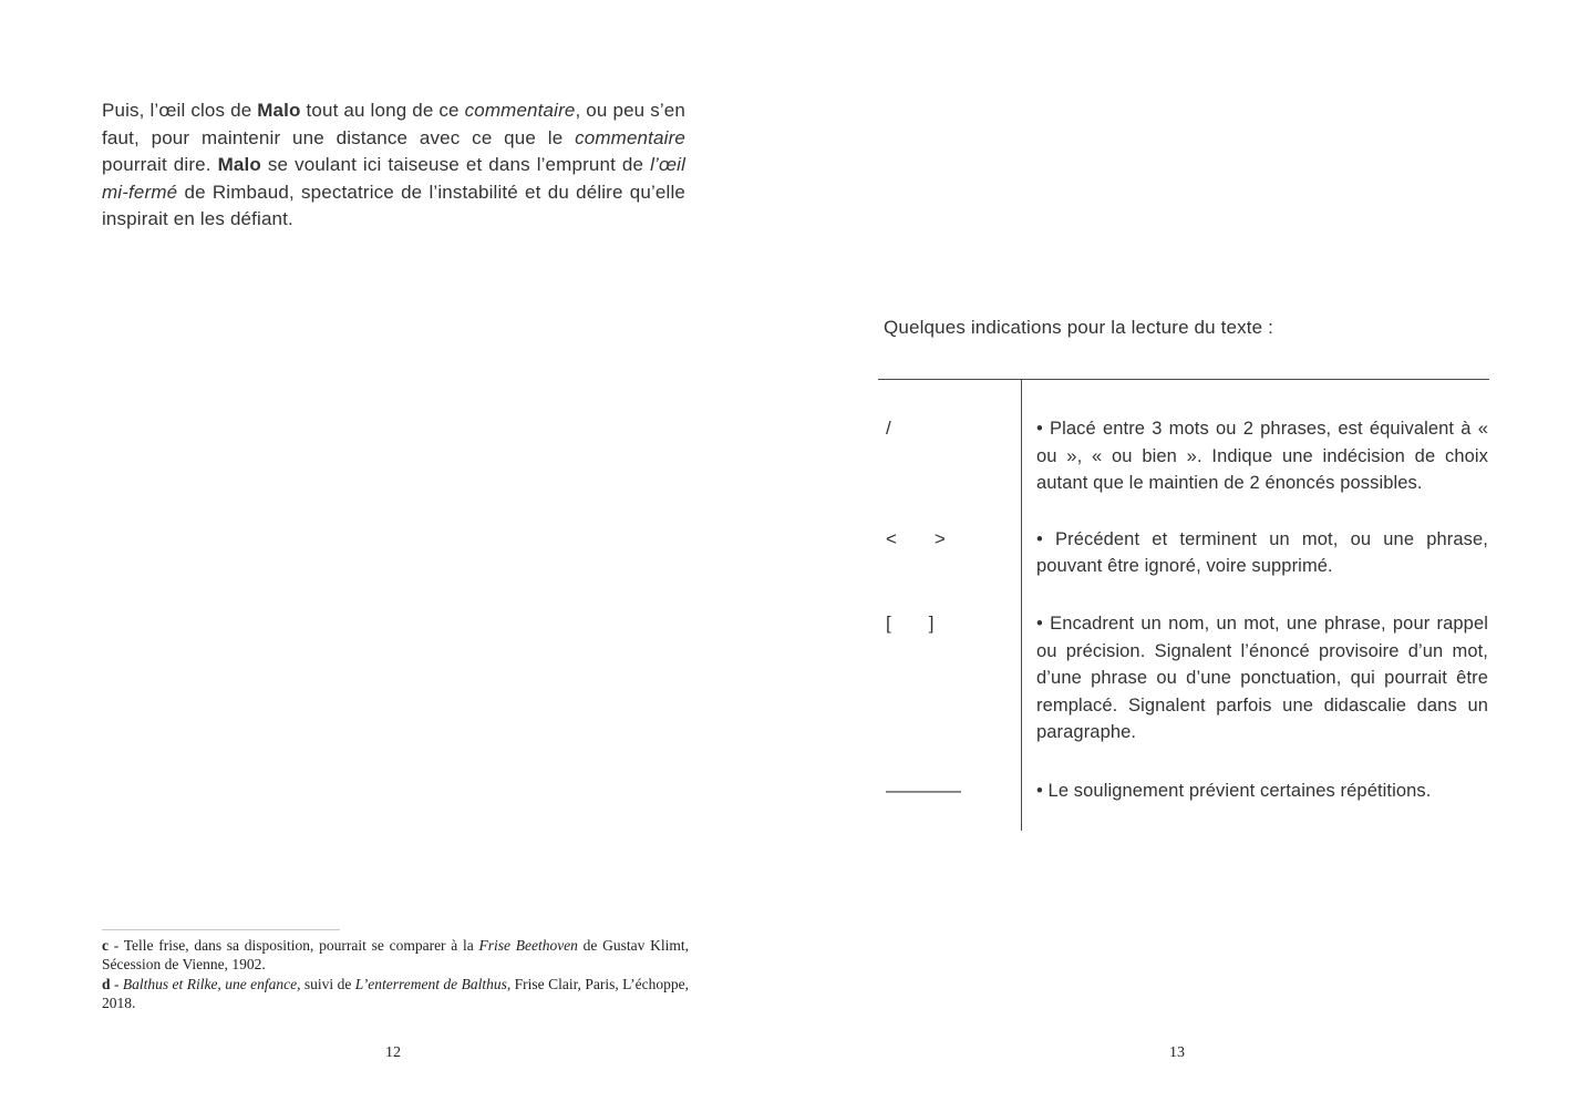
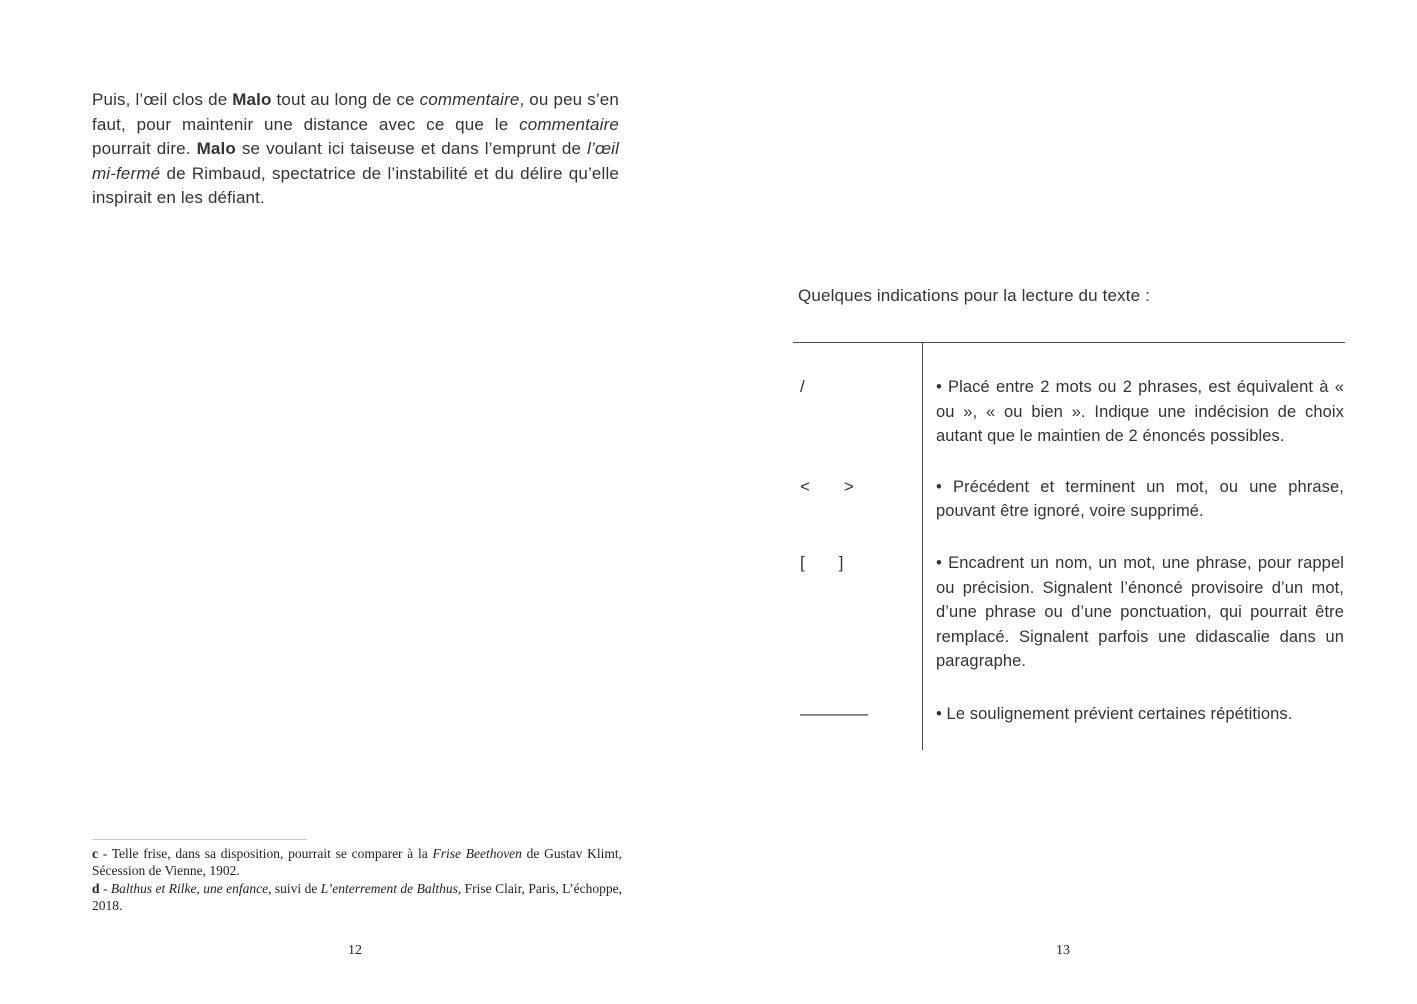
  Puis, l’œil clos de Malo tout au long de ce commentaire, ou peu s’en faut, pour maintenir une distance avec ce que le commentaire pourrait dire. Malo se voulant ici taiseuse et dans l’emprunt de l’œil mi-fermé de Rimbaud, spectatrice de l’instabilité et du délire qu’elle inspirait en les défiant.
  c - Telle frise, dans sa disposition, pourrait se comparer à la Frise Beethoven de Gustav Klimt, Sécession de Vienne, 1902.
  d - Balthus et Rilke, une enfance, suivi de L’enterrement de Balthus, Frise Clair, Paris, L’échoppe, 2018.
  12
  13
  Quelques indications pour la lecture du texte :
  /
- • Placé entre 3 mots ou 2 phrases, est équivalent à « ou », « ou bien ». Indique une indécision de choix autant que le maintien de 2 énoncés possibles.
+ • Placé entre 2 mots ou 2 phrases, est équivalent à « ou », « ou bien ». Indique une indécision de choix autant que le maintien de 2 énoncés possibles.
  < >
  • Précédent et terminent un mot, ou une phrase, pouvant être ignoré, voire supprimé.
  [ ]
  • Encadrent un nom, un mot, une phrase, pour rappel ou précision. Signalent l’énoncé provisoire d’un mot, d’une phrase ou d’une ponctuation, qui pourrait être remplacé. Signalent parfois une didascalie dans un paragraphe.
  ————
  • Le soulignement prévient certaines répétitions.
